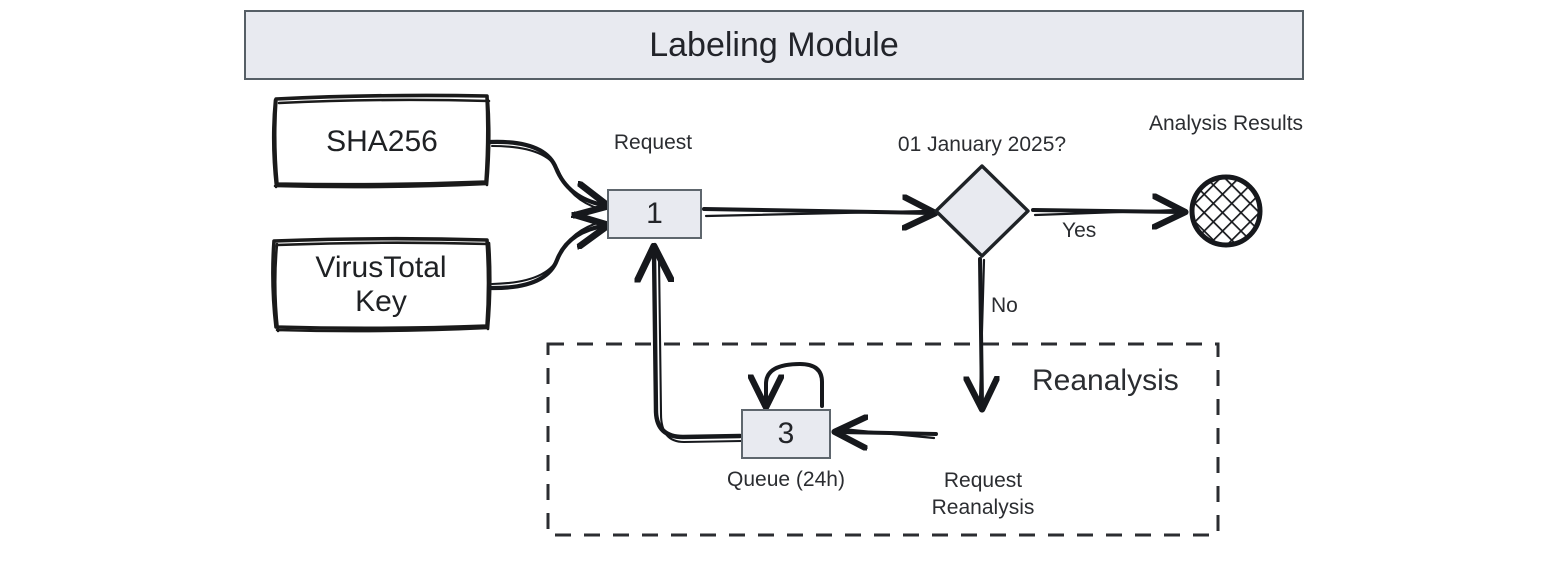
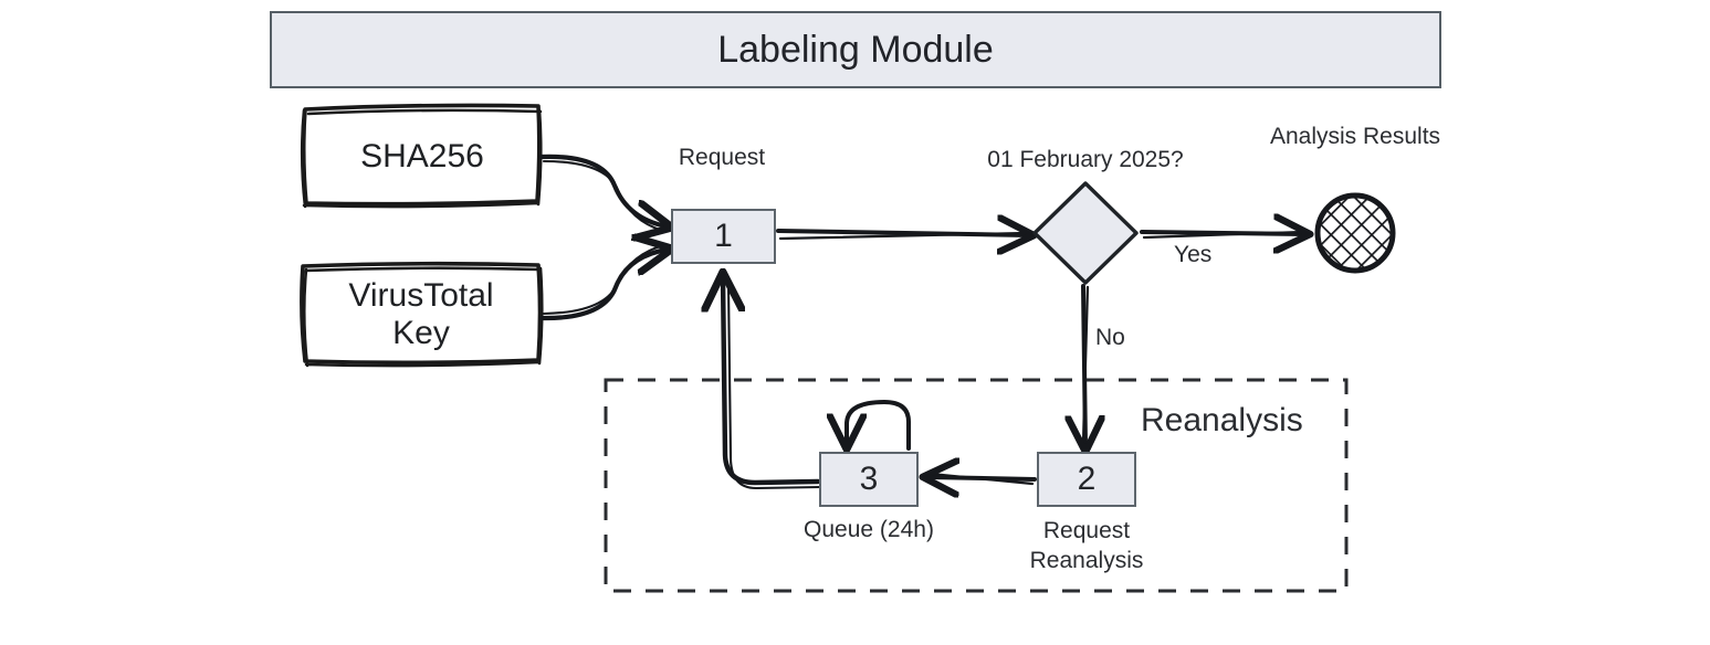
  Labeling Module
  SHA256
  VirusTotal
  Key
  Request
  1
- 01 January 2025?
+ 01 February 2025?
  Yes
  No
  Analysis Results
  Reanalysis
  3
  Queue (24h)
+ 2
  Request Reanalysis
